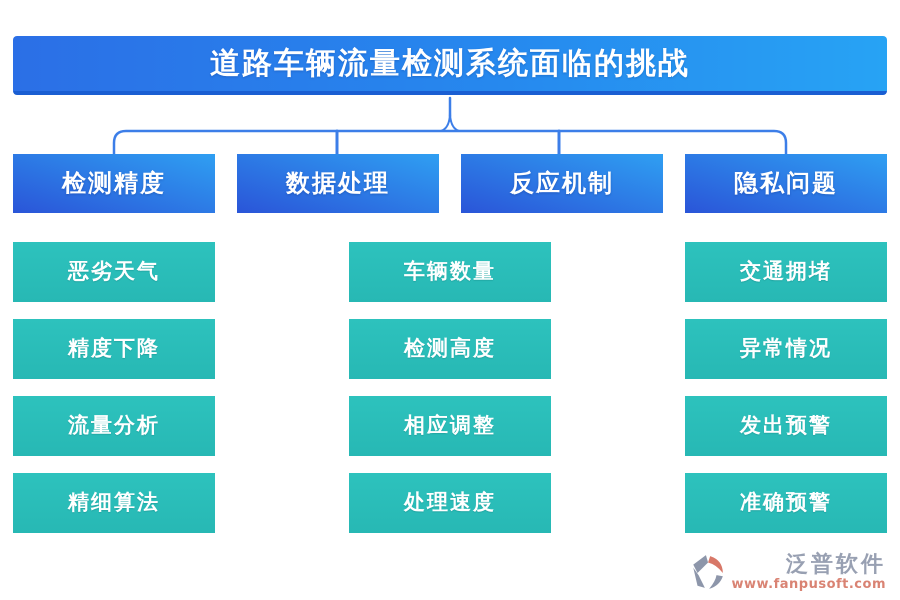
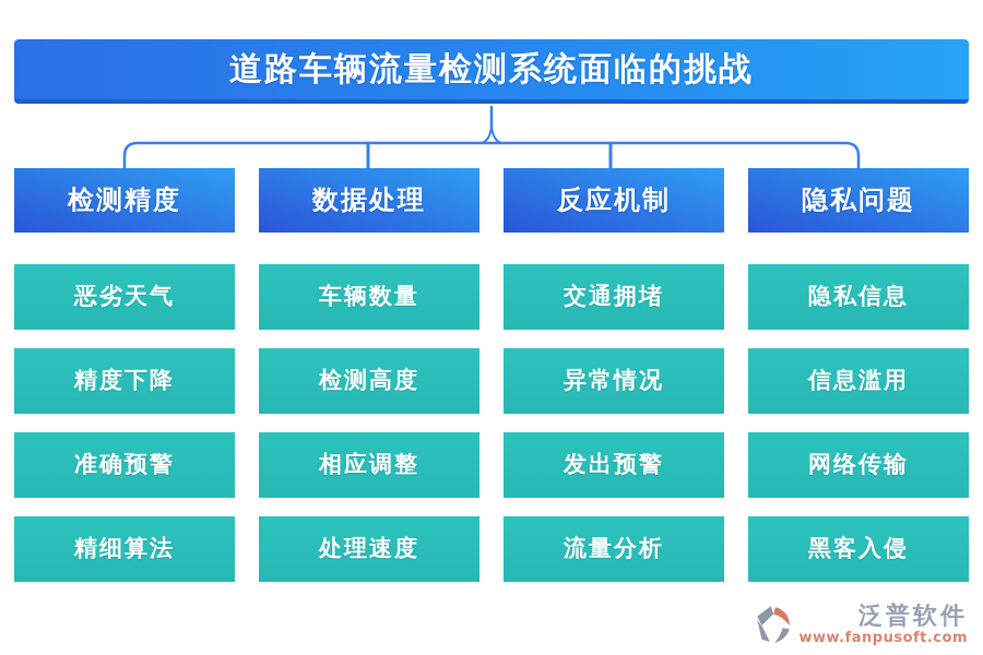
  道路车辆流量检测系统面临的挑战
  检测精度
  数据处理
  反应机制
  隐私问题
  恶劣天气
  精度下降
- 流量分析
+ 准确预警
  精细算法
  车辆数量
  检测高度
  相应调整
  处理速度
  交通拥堵
  异常情况
  发出预警
- 准确预警
+ 流量分析
+ 隐私信息
+ 信息滥用
+ 网络传输
+ 黑客入侵
  泛普软件
  www.fanpusoft.com
